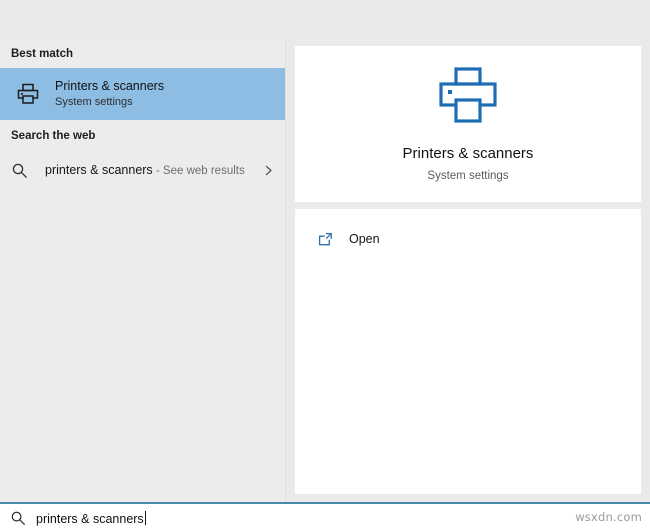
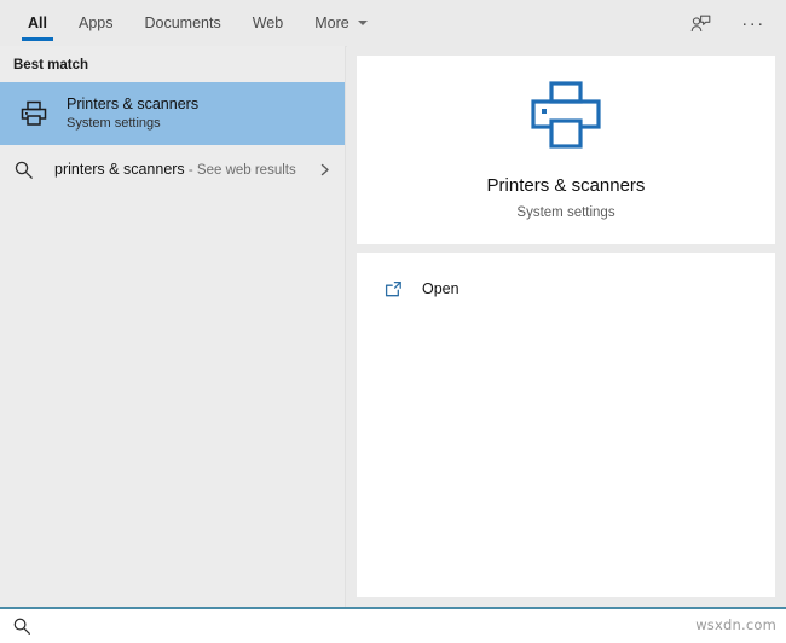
+ All
+ Apps
+ Documents
+ Web
+ More
+ ···
  Best match
  Printers & scanners
  System settings
- Search the web
  printers & scanners - See web results
  Printers & scanners
  System settings
  Open
- printers & scanners
  wsxdn.com
